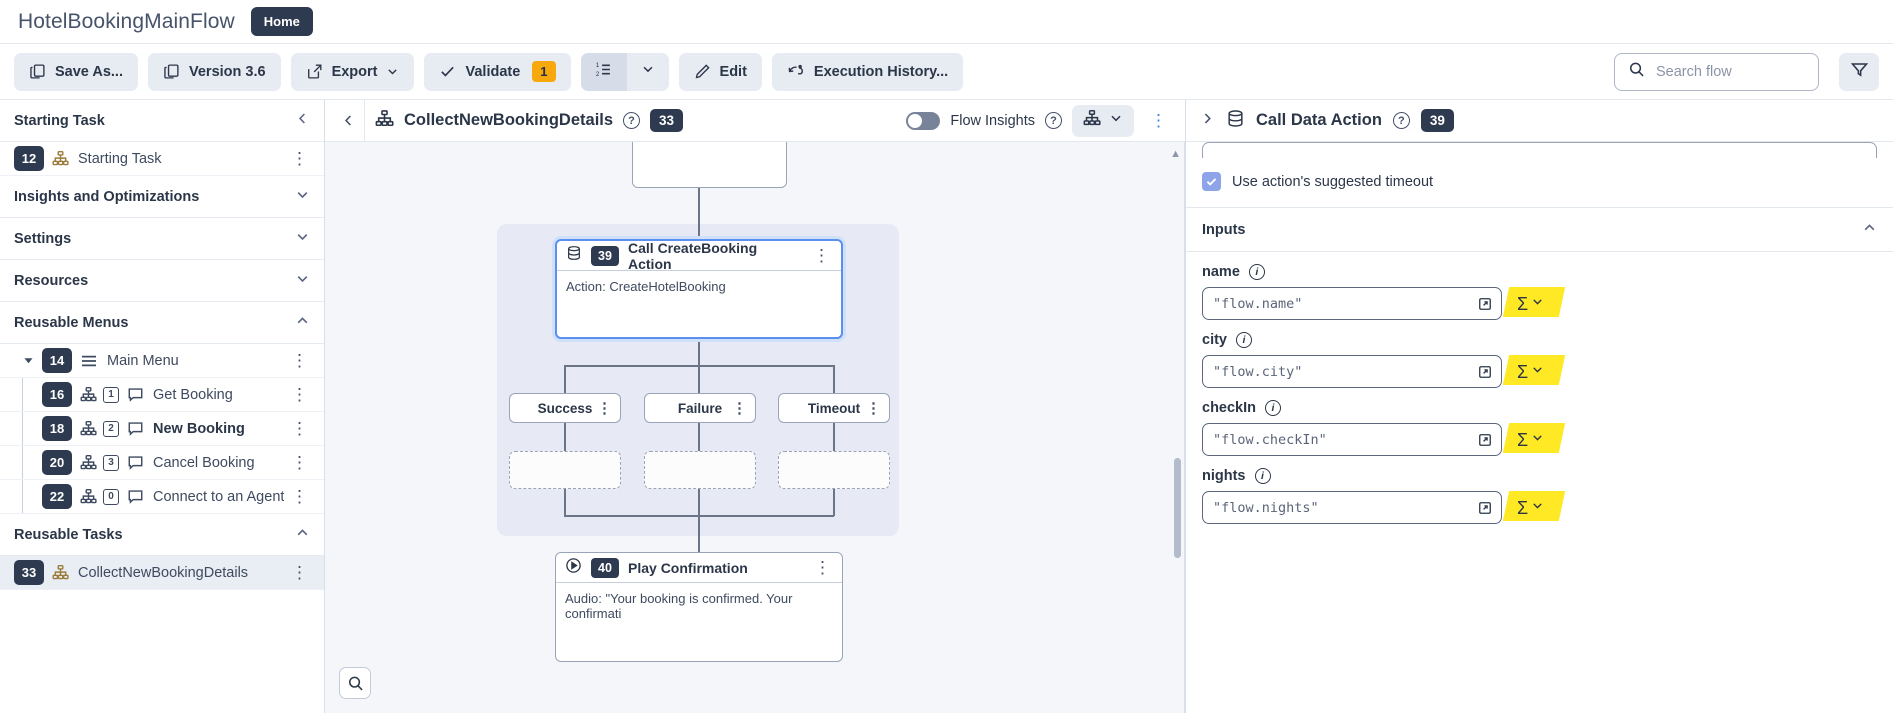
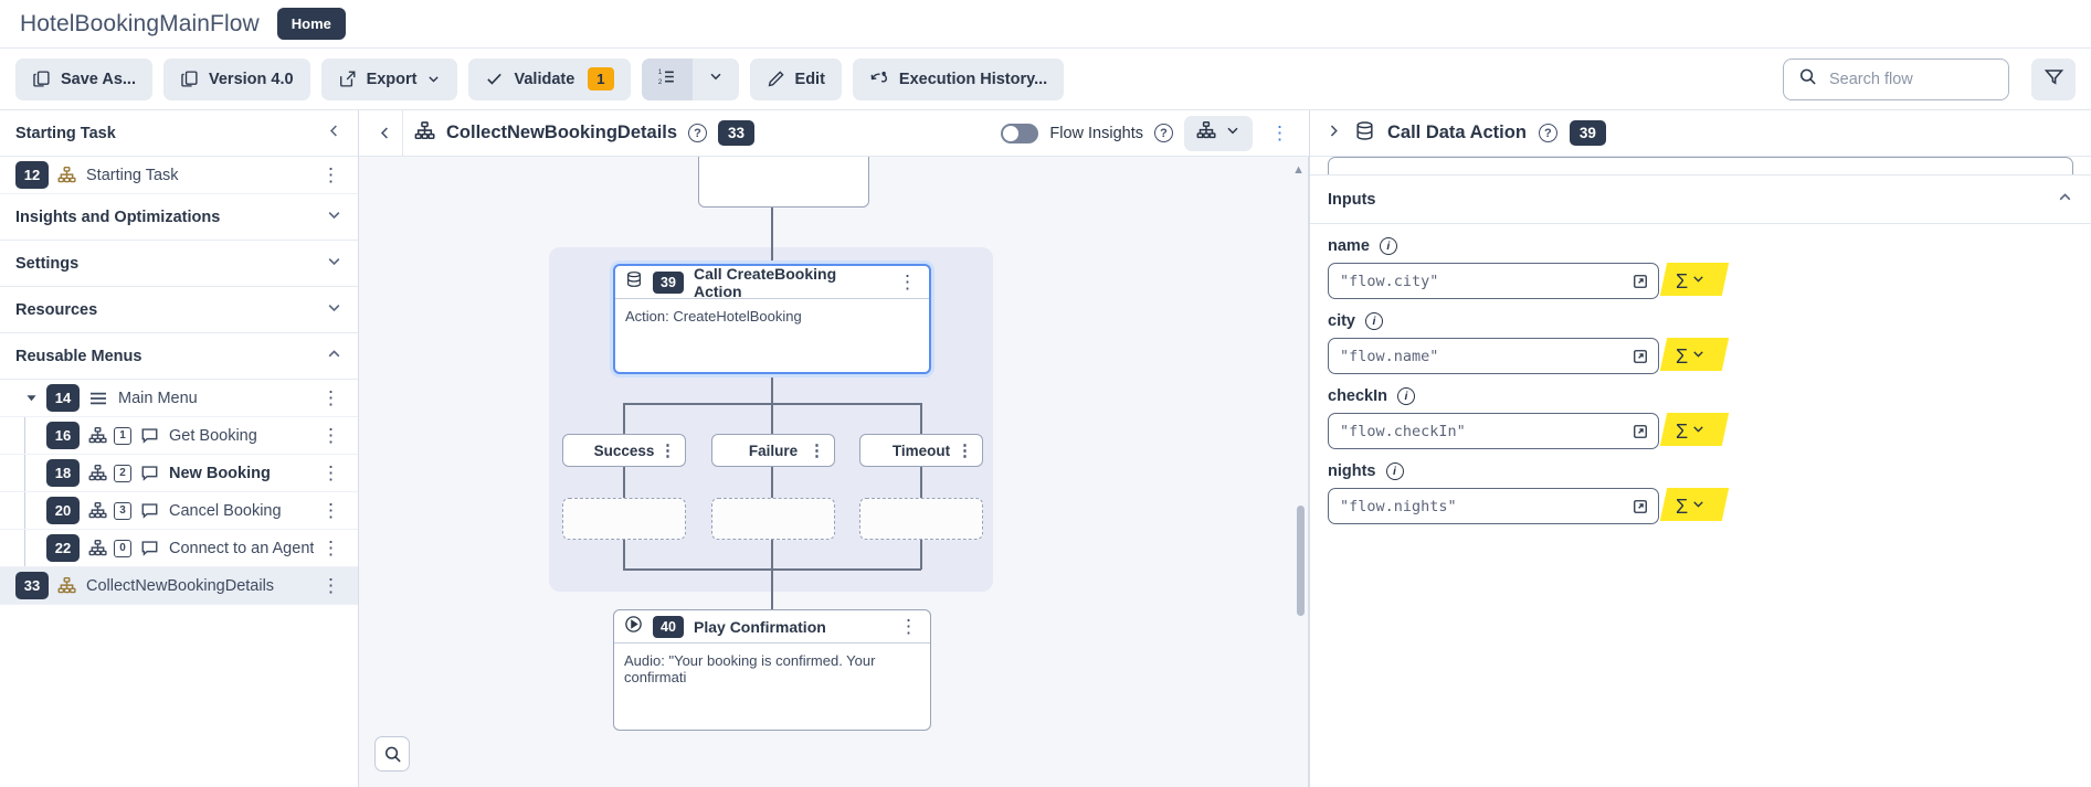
  HotelBookingMainFlow
  Home
  Save As...
- Version 3.6
+ Version 4.0
  Export
  Validate
  1
  Edit
  Execution History...
  Search flow
  Starting Task
  12
  Starting Task
  ⋮
  Insights and Optimizations
  Settings
  Resources
  Reusable Menus
  14
  Main Menu
  ⋮
  16
  1
  Get Booking
  ⋮
  18
  2
  New Booking
  ⋮
  20
  3
  Cancel Booking
  ⋮
  22
  0
  Connect to an Agent
  ⋮
- Reusable Tasks
  33
  CollectNewBookingDetails
  ⋮
  CollectNewBookingDetails
  ?
  33
  Flow Insights
  ?
  ⋮
  39
  Call CreateBooking Action
  ⋮
  Action: CreateHotelBooking
  Success
  ⋮
  Failure
  ⋮
  Timeout
  ⋮
  40
  Play Confirmation
  ⋮
  Audio: "Your booking is confirmed. Your confirmati
  ▲
  Call Data Action
  ?
  39
- Use action's suggested timeout
  Inputs
  name
  i
- "flow.name"
+ "flow.city"
  Σ
  city
  i
- "flow.city"
+ "flow.name"
  Σ
  checkIn
  i
  "flow.checkIn"
  Σ
  nights
  i
  "flow.nights"
  Σ
